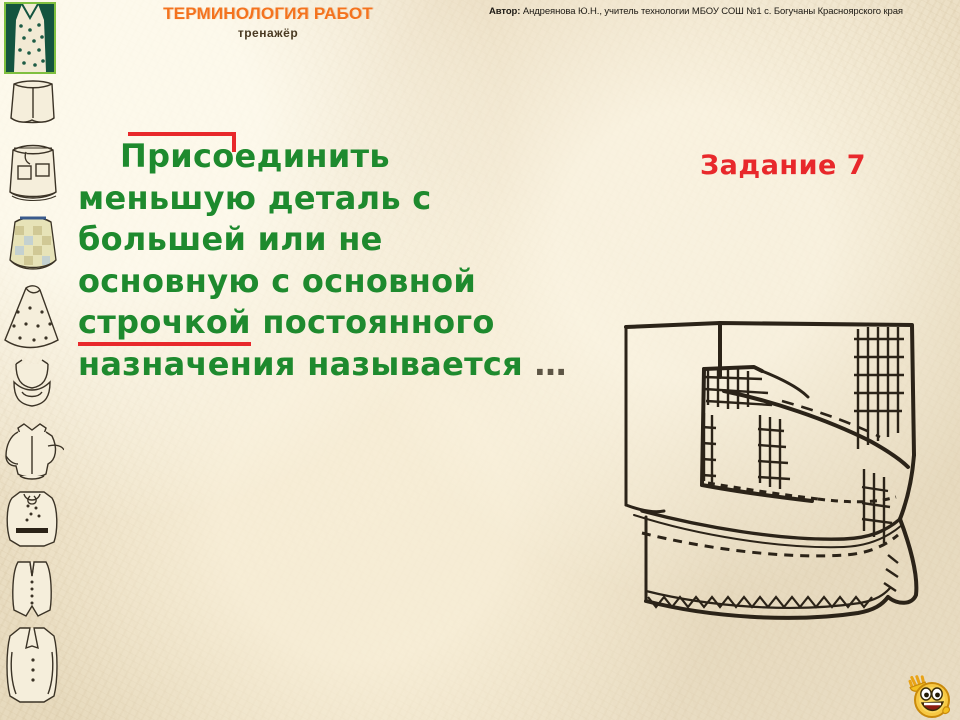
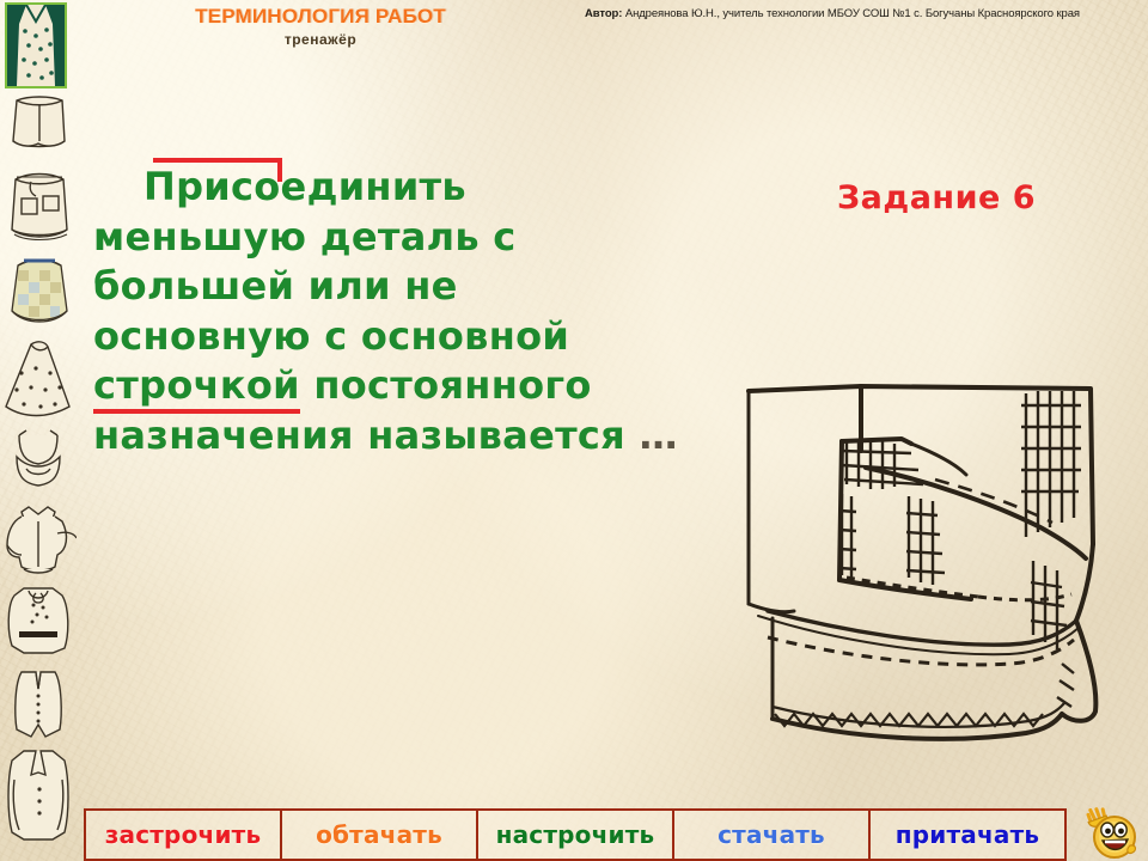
  ТЕРМИНОЛОГИЯ РАБОТ
  тренажёр
  Автор: Андреянова Ю.Н., учитель технологии МБОУ СОШ №1 с. Богучаны Красноярского края
- Задание 7
+ Задание 6
  Присоединить
  меньшую деталь с
  большей или не
  основную с основной
  строчкой постоянного
  назначения называется …
+ застрочить
+ обтачать
+ настрочить
+ стачать
+ притачать
